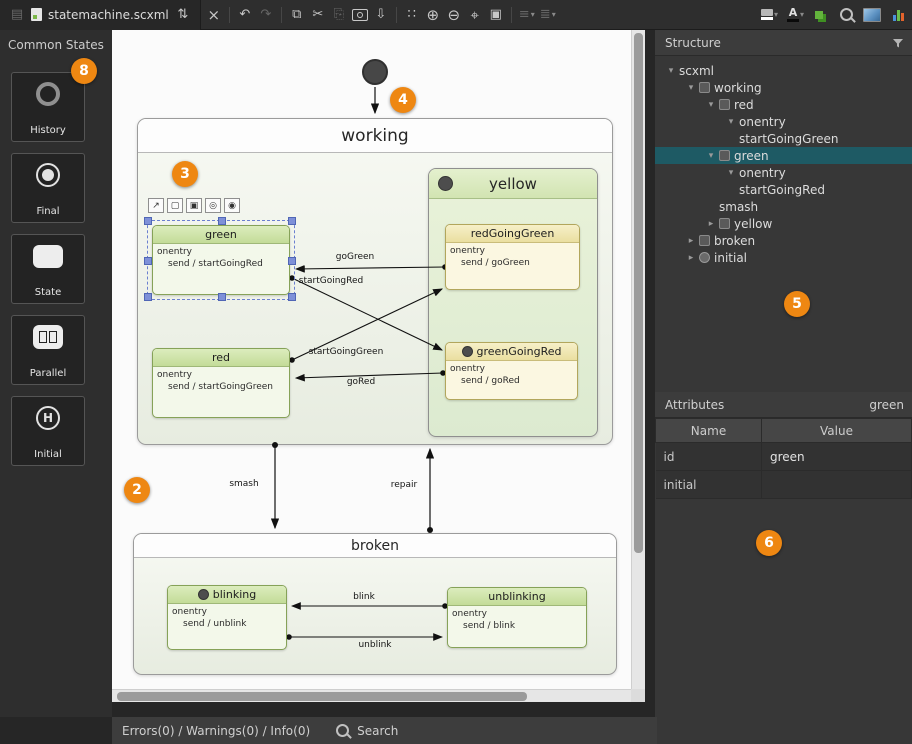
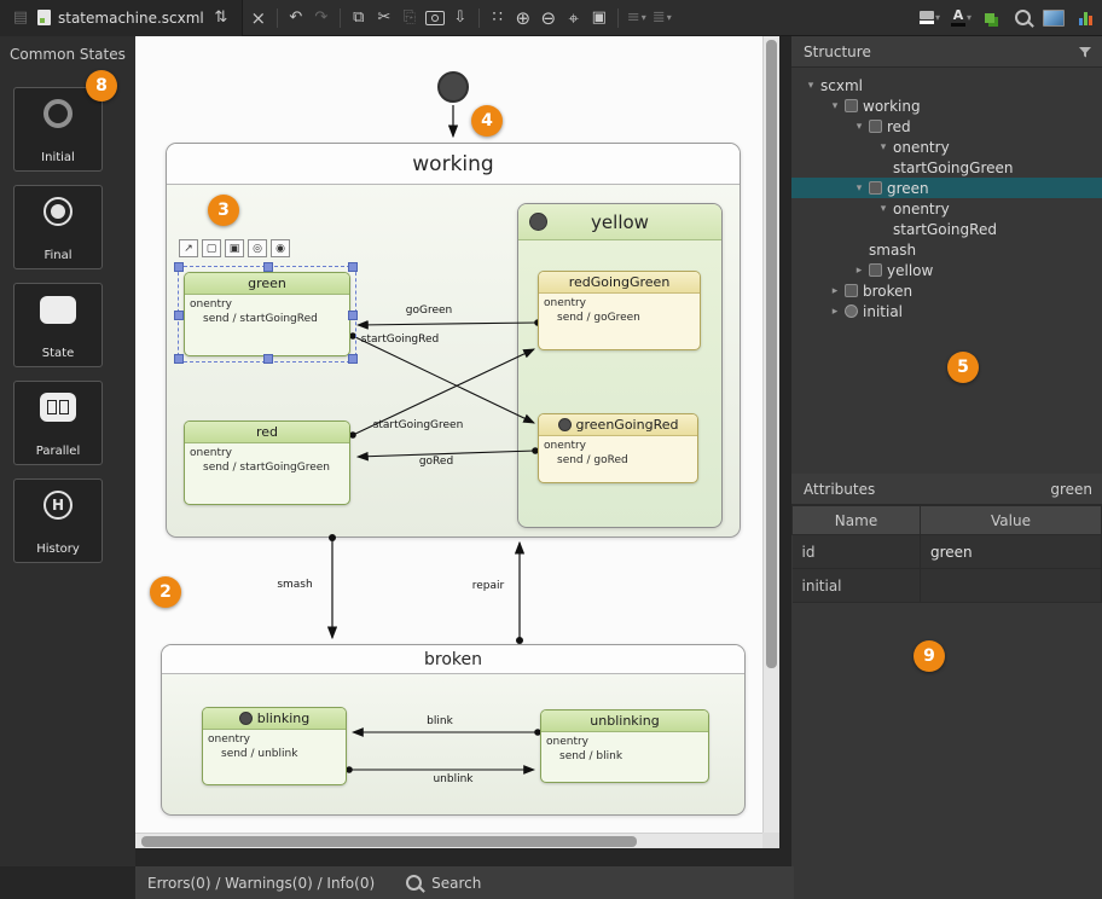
  ▤
  statemachine.scxml
  ⇅
  ×
  ↶
  ↷
  ⧉
  ✂
  ⎘
  ⇩
  ∷
  ⊕
  ⊖
  ⌖
  ▣
  ≡
  ▾
  ≣
  ▾
  ▾
  A
  ▾
  Common States
- History
+ Initial
  Final
  State
  Parallel
  H
- Initial
+ History
  working
  yellow
  broken
  green
  onentry
  send / startGoingRed
  red
  onentry
  send / startGoingGreen
  redGoingGreen
  onentry
  send / goGreen
  greenGoingRed
  onentry
  send / goRed
  blinking
  onentry
  send / unblink
  unblinking
  onentry
  send / blink
  ↗
  ▢
  ▣
  ◎
  ◉
  goGreen
  startGoingRed
  startGoingGreen
  goRed
  smash
  repair
  blink
  unblink
  Structure
  ▾
  scxml
  ▾
  working
  ▾
  red
  ▾
  onentry
  startGoingGreen
  ▾
  green
  ▾
  onentry
  startGoingRed
  smash
  ▸
  yellow
  ▸
  broken
  ▸
  initial
  Attributes
  green
  Name	Value
  id	green
  initial
  Errors(0) / Warnings(0) / Info(0)
  Search
  8
  2
  3
  4
  5
- 6
+ 9
